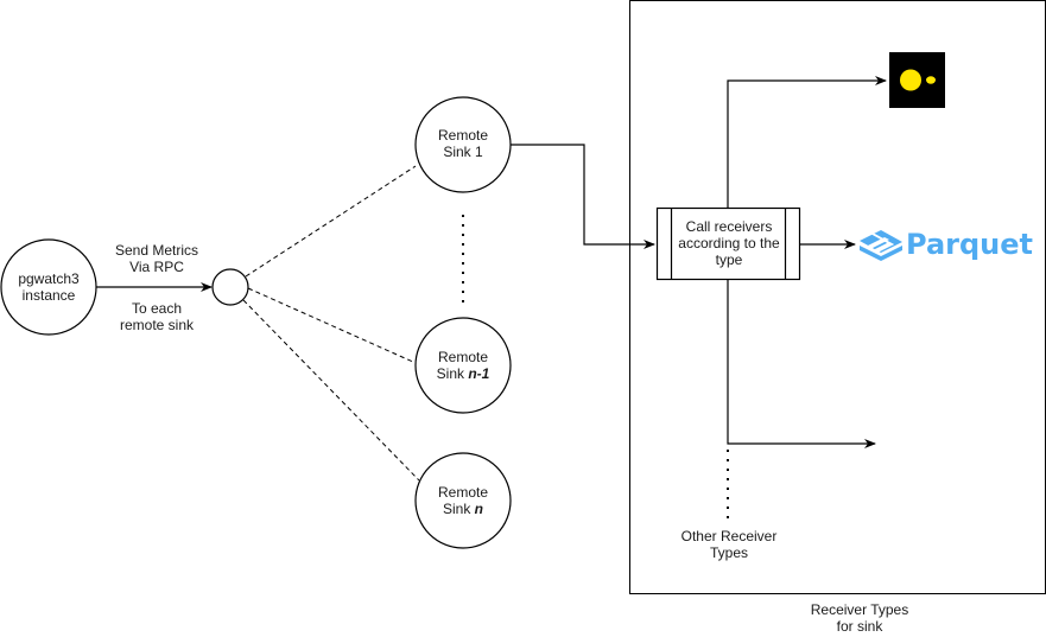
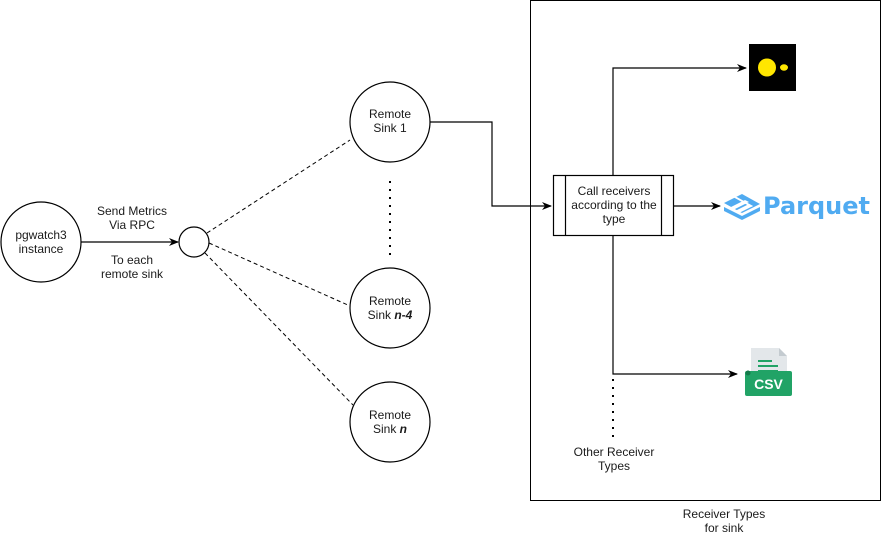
+ CSV
  pgwatch3
  instance
  Send Metrics
  Via RPC
  To each
  remote sink
  Remote
  Sink 1
  Remote
- Sink n-1
+ Sink n-4
  Remote
  Sink n
  Call receivers
  according to the
  type
  Parquet
  Other Receiver
  Types
  Receiver Types
  for sink
